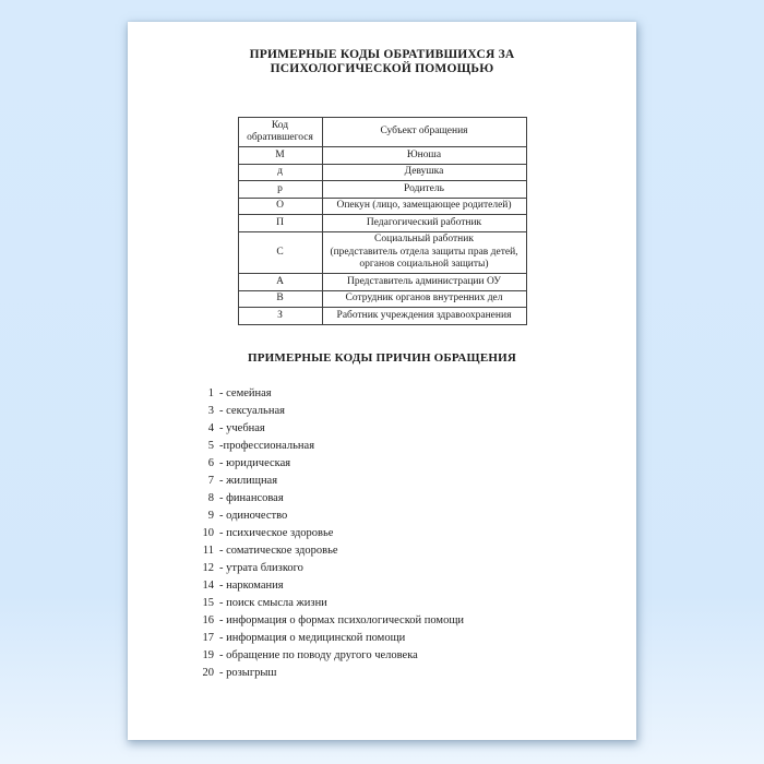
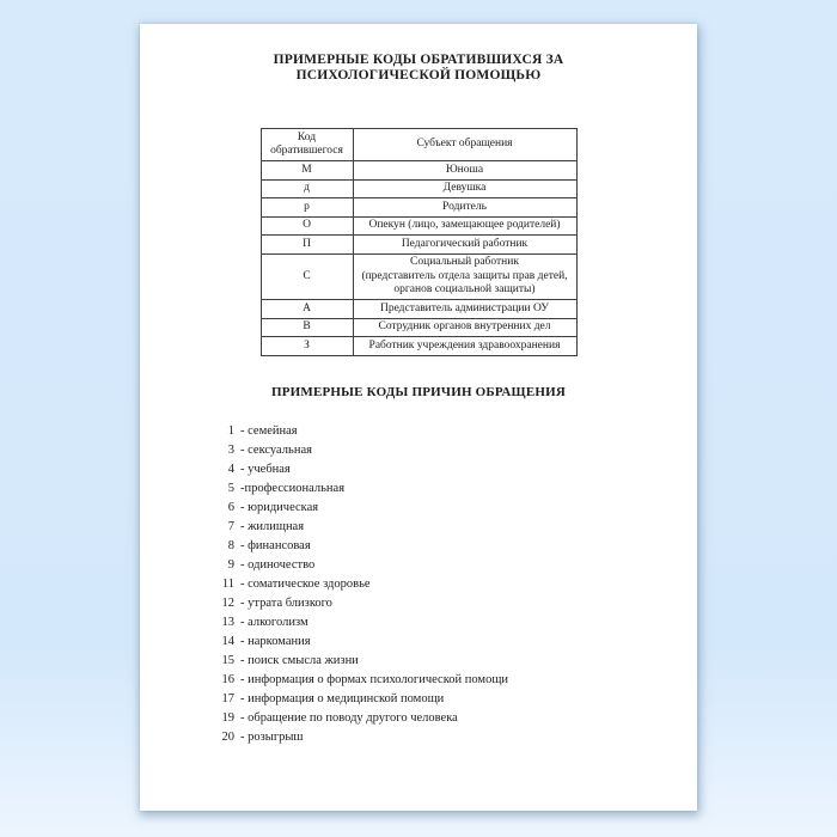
  ПРИМЕРНЫЕ КОДЫ ОБРАТИВШИХСЯ ЗА
  ПСИХОЛОГИЧЕСКОЙ ПОМОЩЬЮ
  Код обратившегося	Субъект обращения
  М	Юноша
  д	Девушка
  р	Родитель
  О	Опекун (лицо, замещающее родителей)
  П	Педагогический работник
  С	Социальный работник (представитель отдела защиты прав детей, органов социальной защиты)
  А	Представитель администрации ОУ
  В	Сотрудник органов внутренних дел
  З	Работник учреждения здравоохранения
  ПРИМЕРНЫЕ КОДЫ ПРИЧИН ОБРАЩЕНИЯ
  1
  - семейная
  3
  - сексуальная
  4
  - учебная
  5
  -профессиональная
  6
  - юридическая
  7
  - жилищная
  8
  - финансовая
  9
  - одиночество
- 10
- - психическое здоровье
  11
  - соматическое здоровье
  12
  - утрата близкого
+ 13
+ - алкоголизм
  14
  - наркомания
  15
  - поиск смысла жизни
  16
  - информация о формах психологической помощи
  17
  - информация о медицинской помощи
  19
  - обращение по поводу другого человека
  20
  - розыгрыш
